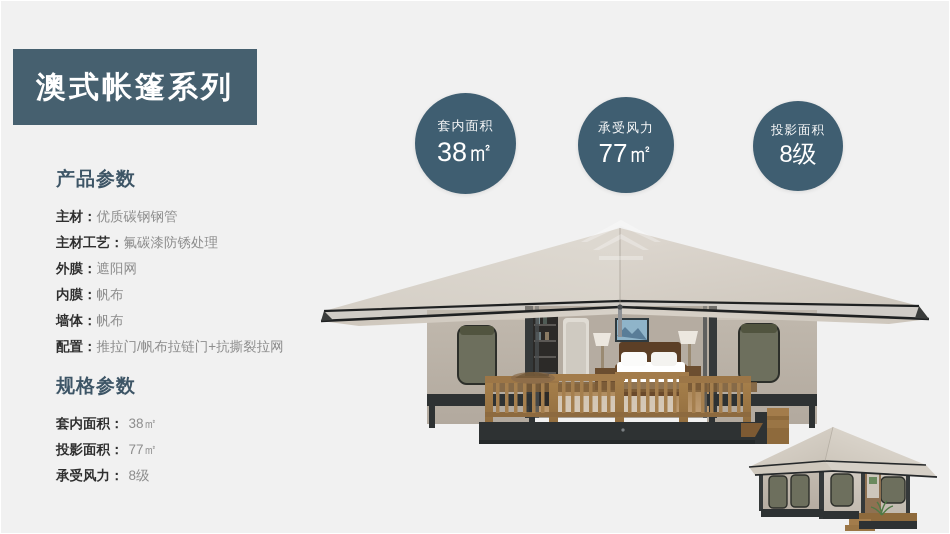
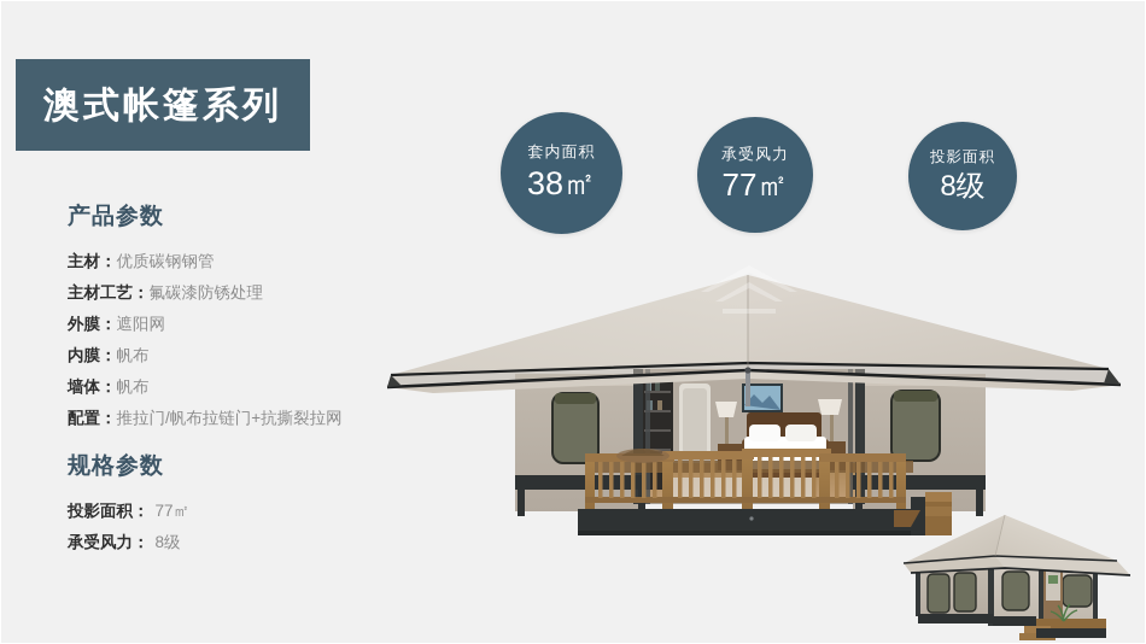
  澳式帐篷系列
  产品参数
  主材：优质碳钢钢管
  主材工艺：氟碳漆防锈处理
  外膜：遮阳网
  内膜：帆布
  墙体：帆布
  配置：推拉门/帆布拉链门+抗撕裂拉网
  规格参数
- 套内面积： 38㎡
  投影面积： 77㎡
  承受风力： 8级
  套内面积
  38㎡
  承受风力
  77㎡
  投影面积
  8级
